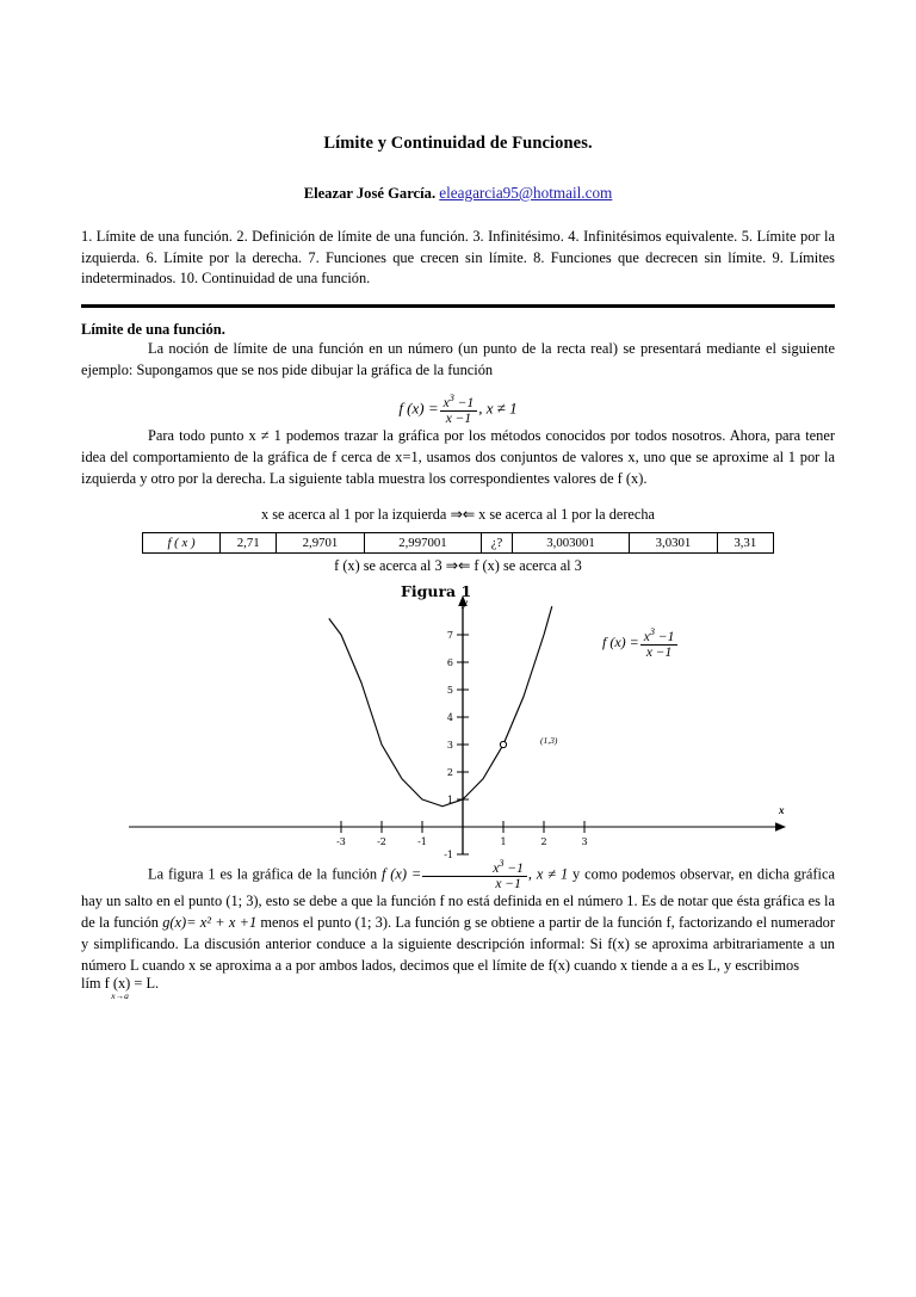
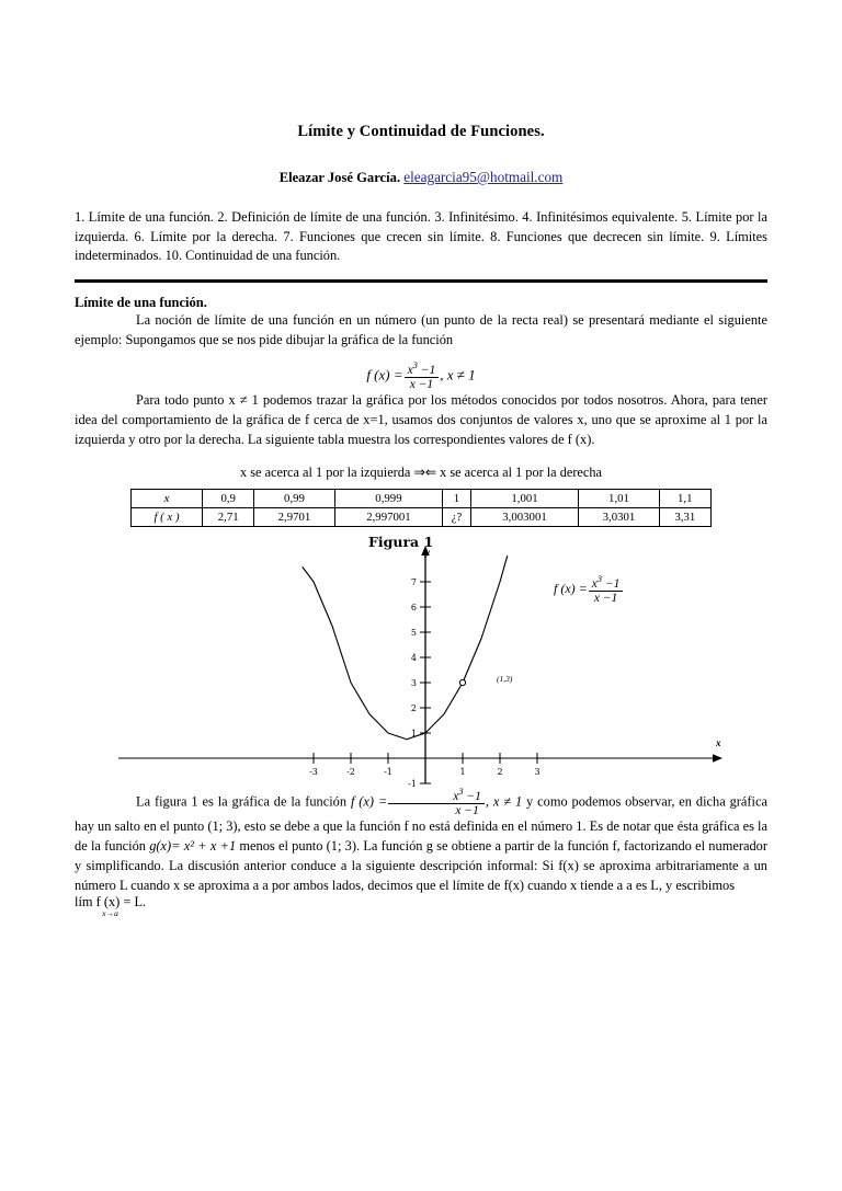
  Límite y Continuidad de Funciones.
  Eleazar José García. eleagarcia95@hotmail.com
  1. Límite de una función. 2. Definición de límite de una función. 3. Infinitésimo. 4. Infinitésimos equivalente. 5. Límite por la izquierda. 6. Límite por la derecha. 7. Funciones que crecen sin límite. 8. Funciones que decrecen sin límite. 9. Límites indeterminados. 10. Continuidad de una función.
  Límite de una función.
  La noción de límite de una función en un número (un punto de la recta real) se presentará mediante el siguiente ejemplo: Supongamos que se nos pide dibujar la gráfica de la función
  f (x) =
  x3 −1
  x −1
  , x ≠ 1
  Para todo punto x ≠ 1 podemos trazar la gráfica por los métodos conocidos por todos nosotros. Ahora, para tener idea del comportamiento de la gráfica de f cerca de x=1, usamos dos conjuntos de valores x, uno que se aproxime al 1 por la izquierda y otro por la derecha. La siguiente tabla muestra los correspondientes valores de f (x).
  x se acerca al 1 por la izquierda ⇒⇐ x se acerca al 1 por la derecha
+ x	0,9	0,99	0,999	1	1,001	1,01	1,1
  f ( x )	2,71	2,9701	2,997001	¿?	3,003001	3,0301	3,31
- f (x) se acerca al 3 ⇒⇐ f (x) se acerca al 3
  Figura 1
  -3
  -2
  -1
  1
  2
  3
  1
  2
  3
  4
  5
  6
  7
  -1
  y
  x
  (1,3)
  f (x) =
  x3 −1
  x −1
  La figura 1 es la gráfica de la función f (x) =
  x3 −1
  x −1
  , x ≠ 1 y como podemos observar, en dicha gráfica hay un salto en el punto (1; 3), esto se debe a que la función f no está definida en el número 1. Es de notar que ésta gráfica es la de la función g(x)= x² + x +1 menos el punto (1; 3). La función g se obtiene a partir de la función f, factorizando el numerador y simplificando. La discusión anterior conduce a la siguiente descripción informal: Si f(x) se aproxima arbitrariamente a un número L cuando x se aproxima a a por ambos lados, decimos que el límite de f(x) cuando x tiende a a es L, y escribimos
  lím f (x) = L.
  x→a
